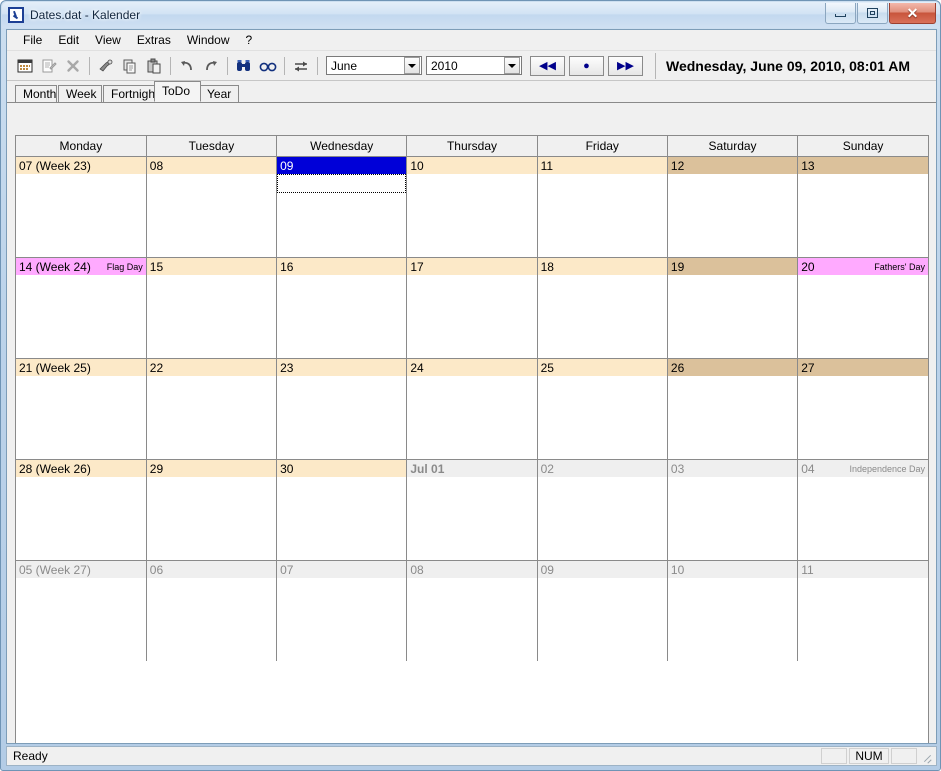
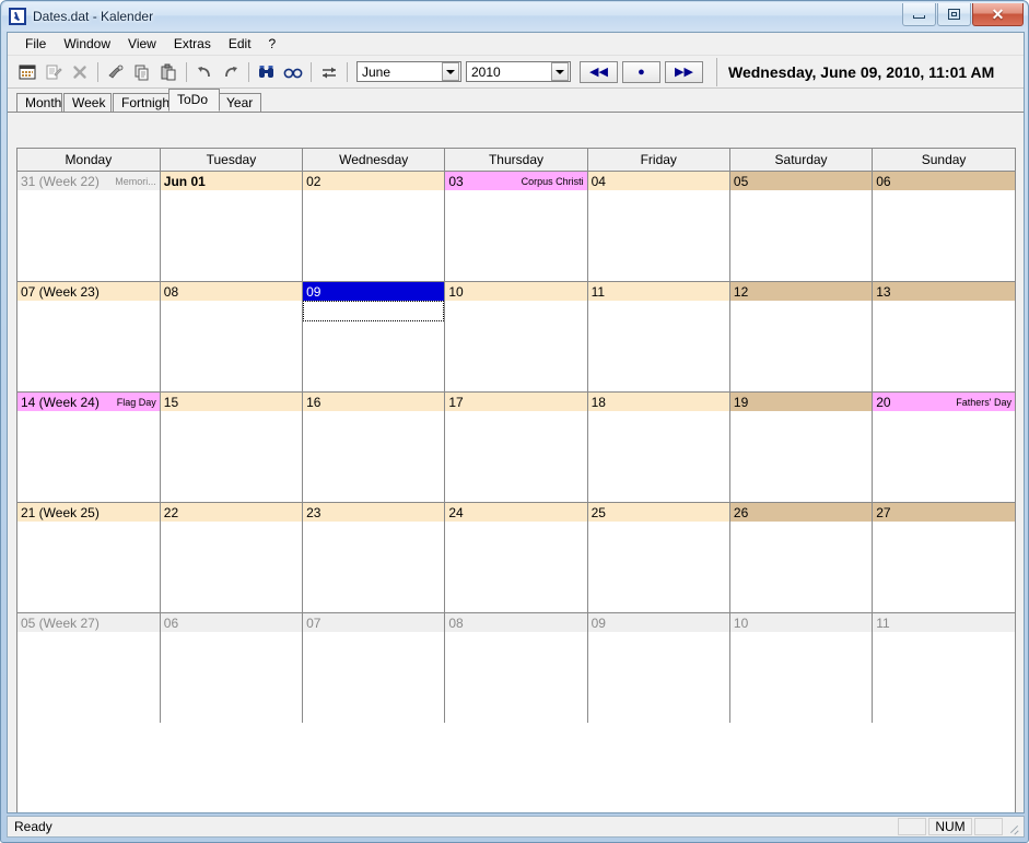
  Dates.dat - Kalender
  ✕
  File
- Edit
+ Window
  View
  Extras
- Window
+ Edit
  ?
  June
  2010
  ◀◀
  ●
  ▶▶
- Wednesday, June 09, 2010, 08:01 AM
+ Wednesday, June 09, 2010, 11:01 AM
  Month
  Week
  Fortnigh
  ToDo
  Year
  Monday	Tuesday	Wednesday	Thursday	Friday	Saturday	Sunday
+ 31 (Week 22) Memori...	Jun 01	02	03 Corpus Christi	04	05	06
  07 (Week 23)	08	09	10	11	12	13
  14 (Week 24) Flag Day	15	16	17	18	19	20 Fathers' Day
  21 (Week 25)	22	23	24	25	26	27
- 28 (Week 26)	29	30	Jul 01	02	03	04 Independence Day
  05 (Week 27)	06	07	08	09	10	11
  Ready
  NUM
